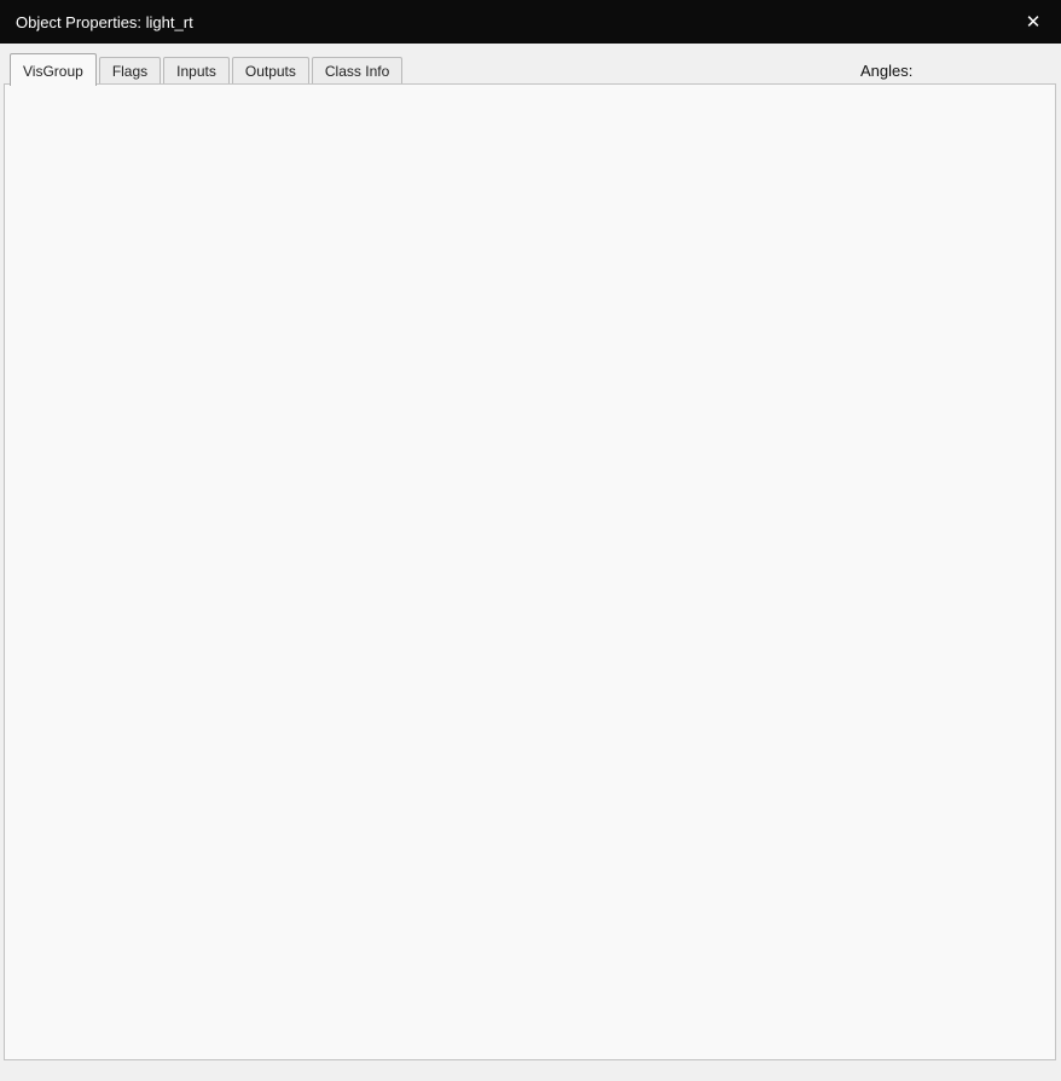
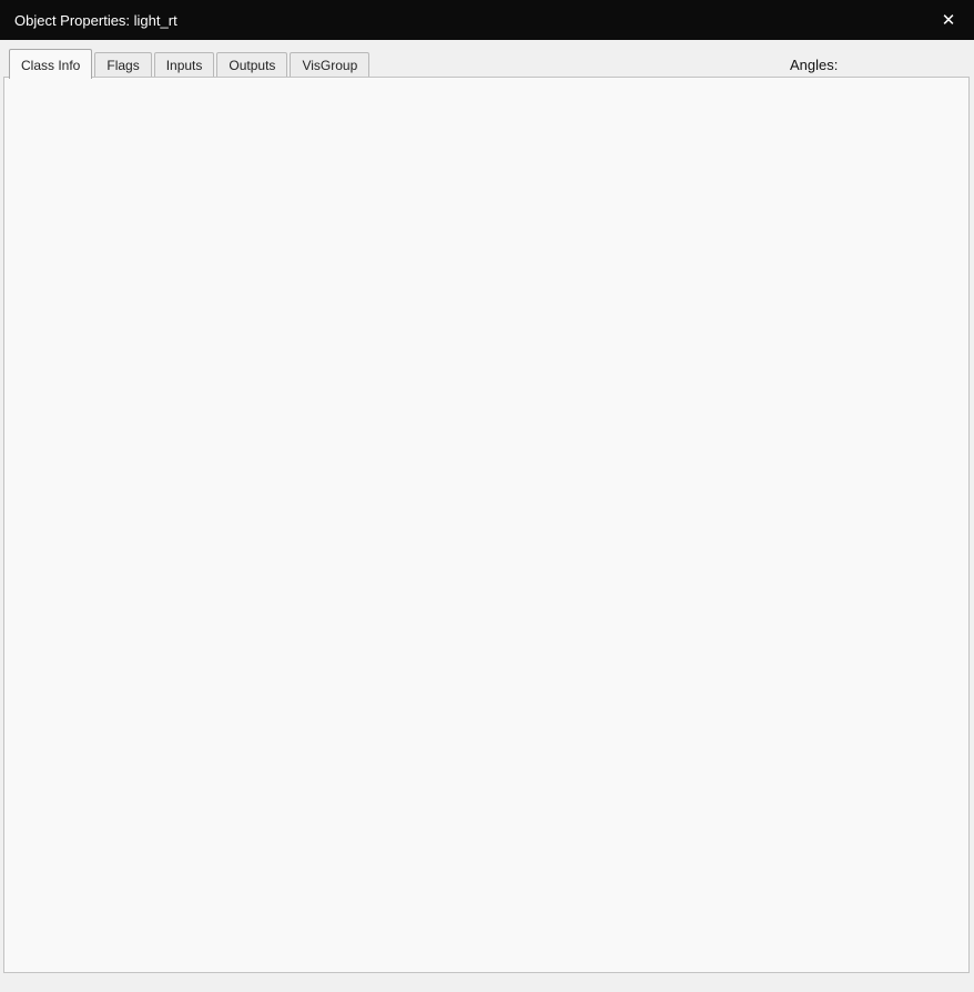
  Object Properties: light_rt
  ✕
- VisGroup
+ Class Info
  Flags
  Inputs
  Outputs
- Class Info
+ VisGroup
  Angles:
